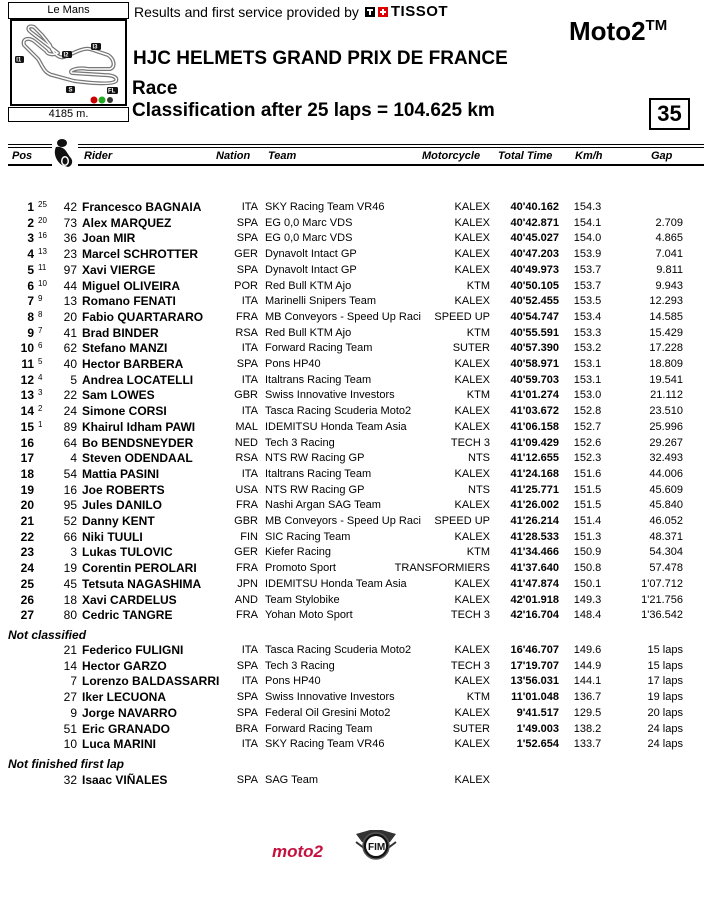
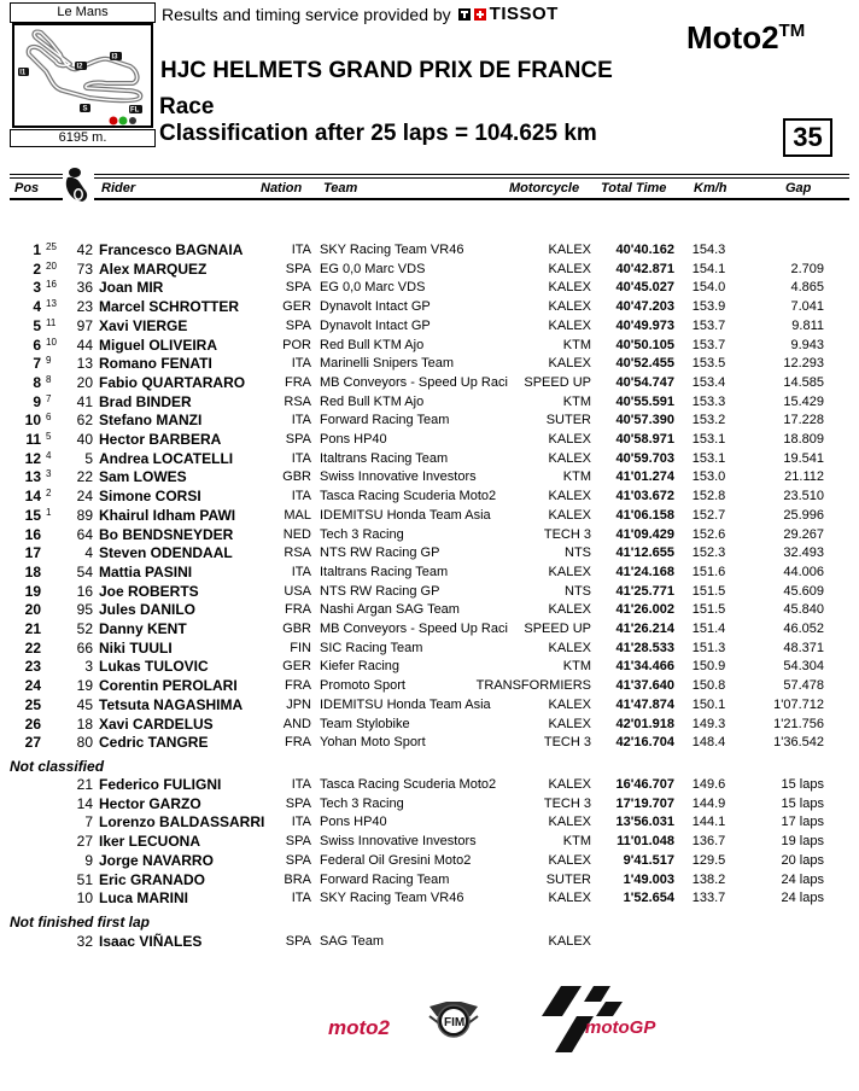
  Le Mans
- 4185 m.
+ 6195 m.
- Results and first service provided by
+ Results and timing service provided by
  TISSOT
  Moto2TM
  HJC HELMETS GRAND PRIX DE FRANCE
  Race
  Classification after 25 laps = 104.625 km
  35
  Pos
  Rider
  Nation
  Team
  Motorcycle
  Total Time
  Km/h
  Gap
  1
  25
  42
  Francesco BAGNAIA
  ITA
  SKY Racing Team VR46
  KALEX
  40'40.162
  154.3
  2
  20
  73
  Alex MARQUEZ
  SPA
  EG 0,0 Marc VDS
  KALEX
  40'42.871
  154.1
  2.709
  3
  16
  36
  Joan MIR
  SPA
  EG 0,0 Marc VDS
  KALEX
  40'45.027
  154.0
  4.865
  4
  13
  23
  Marcel SCHROTTER
  GER
  Dynavolt Intact GP
  KALEX
  40'47.203
  153.9
  7.041
  5
  11
  97
  Xavi VIERGE
  SPA
  Dynavolt Intact GP
  KALEX
  40'49.973
  153.7
  9.811
  6
  10
  44
  Miguel OLIVEIRA
  POR
  Red Bull KTM Ajo
  KTM
  40'50.105
  153.7
  9.943
  7
  9
  13
  Romano FENATI
  ITA
  Marinelli Snipers Team
  KALEX
  40'52.455
  153.5
  12.293
  8
  8
  20
  Fabio QUARTARARO
  FRA
  MB Conveyors - Speed Up Raci
  SPEED UP
  40'54.747
  153.4
  14.585
  9
  7
  41
  Brad BINDER
  RSA
  Red Bull KTM Ajo
  KTM
  40'55.591
  153.3
  15.429
  10
  6
  62
  Stefano MANZI
  ITA
  Forward Racing Team
  SUTER
  40'57.390
  153.2
  17.228
  11
  5
  40
  Hector BARBERA
  SPA
  Pons HP40
  KALEX
  40'58.971
  153.1
  18.809
  12
  4
  5
  Andrea LOCATELLI
  ITA
  Italtrans Racing Team
  KALEX
  40'59.703
  153.1
  19.541
  13
  3
  22
  Sam LOWES
  GBR
  Swiss Innovative Investors
  KTM
  41'01.274
  153.0
  21.112
  14
  2
  24
  Simone CORSI
  ITA
  Tasca Racing Scuderia Moto2
  KALEX
  41'03.672
  152.8
  23.510
  15
  1
  89
  Khairul Idham PAWI
  MAL
  IDEMITSU Honda Team Asia
  KALEX
  41'06.158
  152.7
  25.996
  16
  64
  Bo BENDSNEYDER
  NED
  Tech 3 Racing
  TECH 3
  41'09.429
  152.6
  29.267
  17
  4
  Steven ODENDAAL
  RSA
  NTS RW Racing GP
  NTS
  41'12.655
  152.3
  32.493
  18
  54
  Mattia PASINI
  ITA
  Italtrans Racing Team
  KALEX
  41'24.168
  151.6
  44.006
  19
  16
  Joe ROBERTS
  USA
  NTS RW Racing GP
  NTS
  41'25.771
  151.5
  45.609
  20
  95
  Jules DANILO
  FRA
  Nashi Argan SAG Team
  KALEX
  41'26.002
  151.5
  45.840
  21
  52
  Danny KENT
  GBR
  MB Conveyors - Speed Up Raci
  SPEED UP
  41'26.214
  151.4
  46.052
  22
  66
  Niki TUULI
  FIN
  SIC Racing Team
  KALEX
  41'28.533
  151.3
  48.371
  23
  3
  Lukas TULOVIC
  GER
  Kiefer Racing
  KTM
  41'34.466
  150.9
  54.304
  24
  19
  Corentin PEROLARI
  FRA
  Promoto Sport
  TRANSFORMIERS
  41'37.640
  150.8
  57.478
  25
  45
  Tetsuta NAGASHIMA
  JPN
  IDEMITSU Honda Team Asia
  KALEX
  41'47.874
  150.1
  1'07.712
  26
  18
  Xavi CARDELUS
  AND
  Team Stylobike
  KALEX
  42'01.918
  149.3
  1'21.756
  27
  80
  Cedric TANGRE
  FRA
  Yohan Moto Sport
  TECH 3
  42'16.704
  148.4
  1'36.542
  Not classified
  21
  Federico FULIGNI
  ITA
  Tasca Racing Scuderia Moto2
  KALEX
  16'46.707
  149.6
  15 laps
  14
  Hector GARZO
  SPA
  Tech 3 Racing
  TECH 3
  17'19.707
  144.9
  15 laps
  7
  Lorenzo BALDASSARRI
  ITA
  Pons HP40
  KALEX
  13'56.031
  144.1
  17 laps
  27
  Iker LECUONA
  SPA
  Swiss Innovative Investors
  KTM
  11'01.048
  136.7
  19 laps
  9
  Jorge NAVARRO
  SPA
  Federal Oil Gresini Moto2
  KALEX
  9'41.517
  129.5
  20 laps
  51
  Eric GRANADO
  BRA
  Forward Racing Team
  SUTER
  1'49.003
  138.2
  24 laps
  10
  Luca MARINI
  ITA
  SKY Racing Team VR46
  KALEX
  1'52.654
  133.7
  24 laps
  Not finished first lap
  32
  Isaac VIÑALES
  SPA
  SAG Team
  KALEX
  moto2
  FIM
+ motoGP
